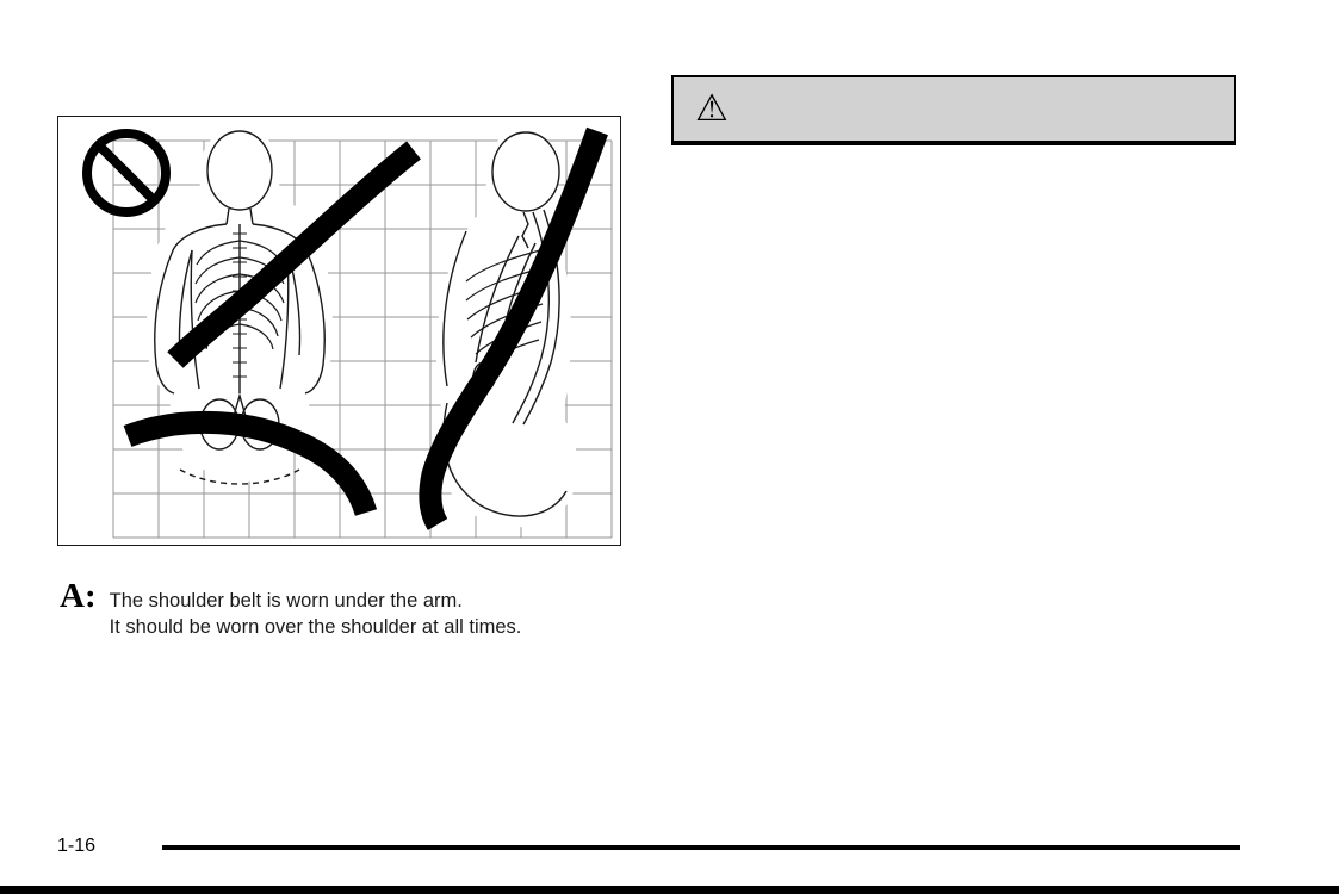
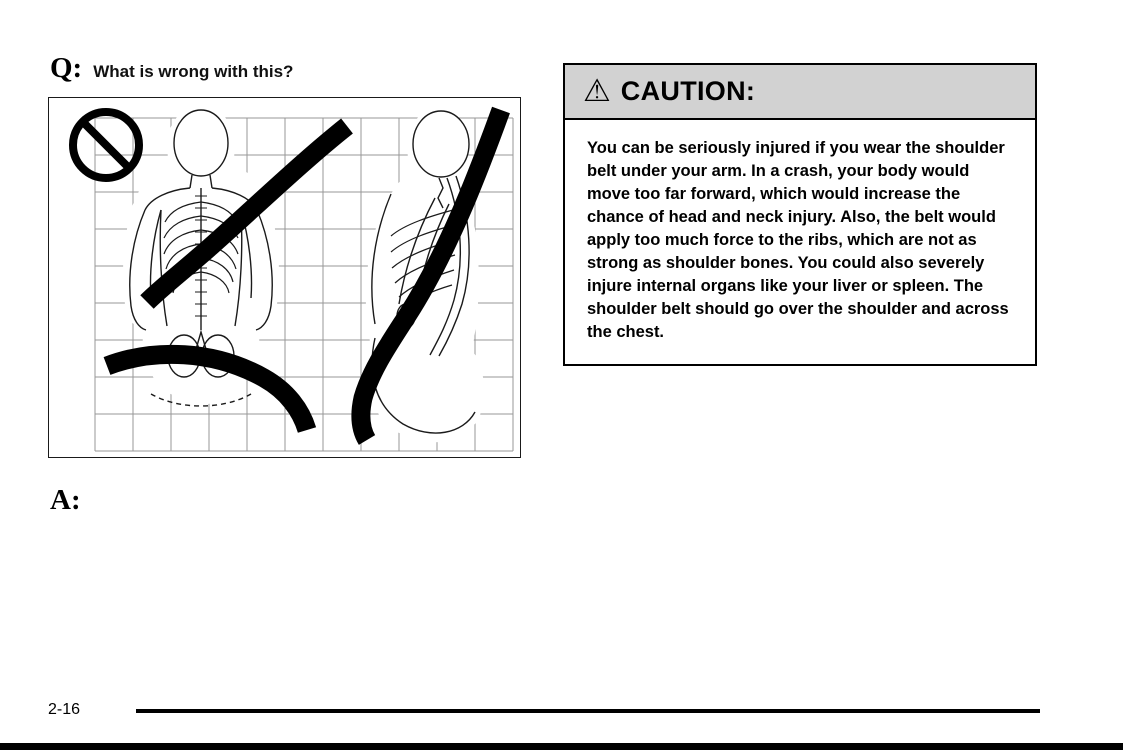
+ Q:
+ What is wrong with this?
  A:
- The shoulder belt is worn under the arm.
- It should be worn over the shoulder at all times.
  ⚠
+ CAUTION:
+ You can be seriously injured if you wear the shoulder belt under your arm. In a crash, your body would move too far forward, which would increase the chance of head and neck injury. Also, the belt would apply too much force to the ribs, which are not as strong as shoulder bones. You could also severely injure internal organs like your liver or spleen. The shoulder belt should go over the shoulder and across the chest.
- 1-16
+ 2-16
